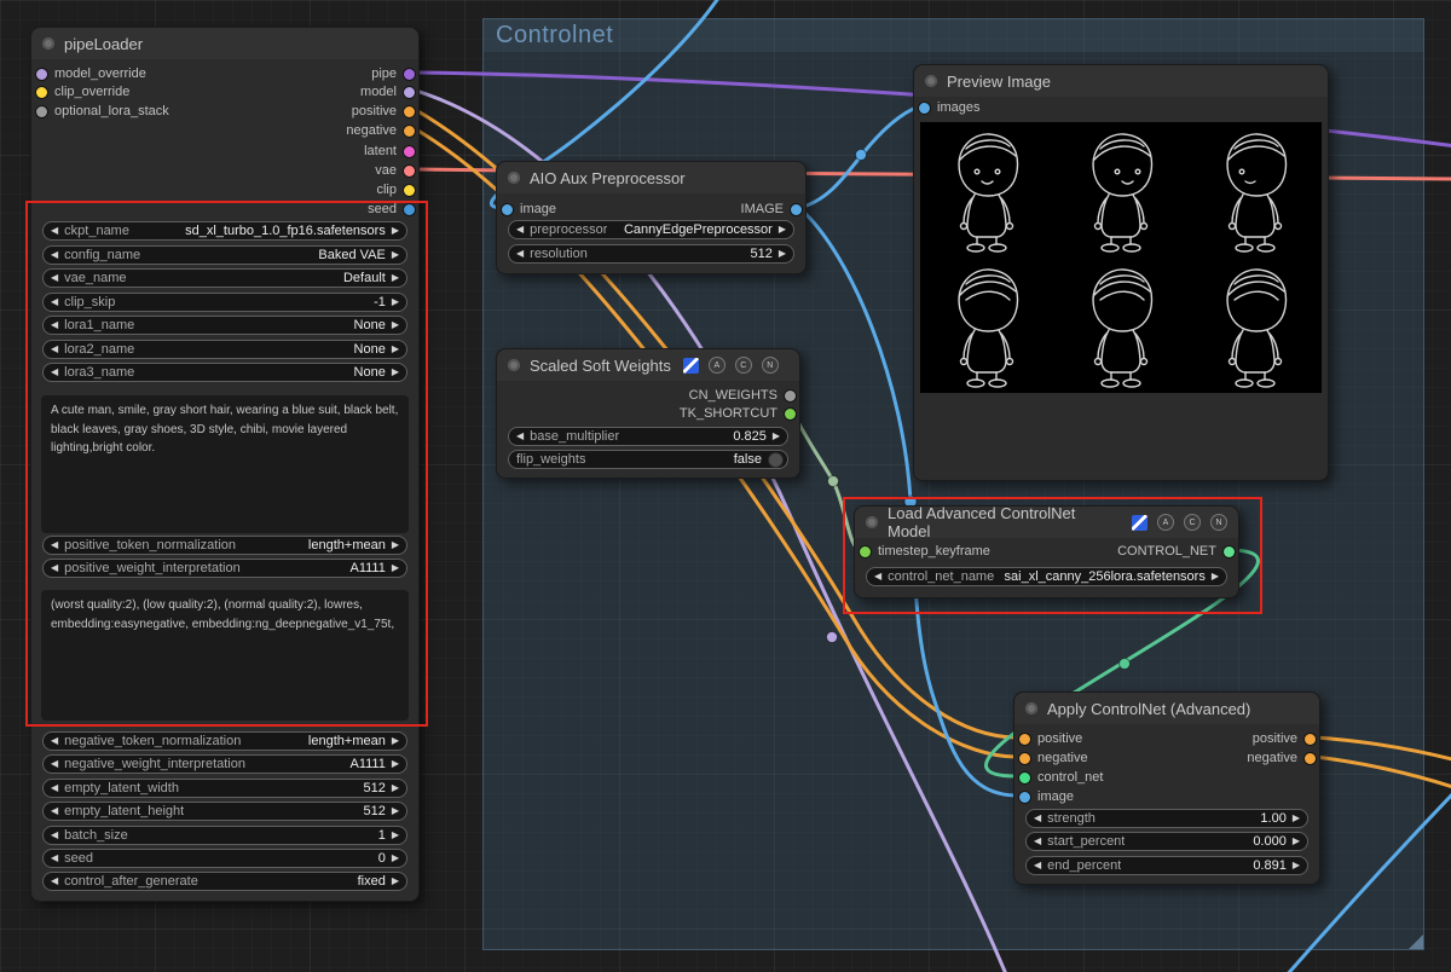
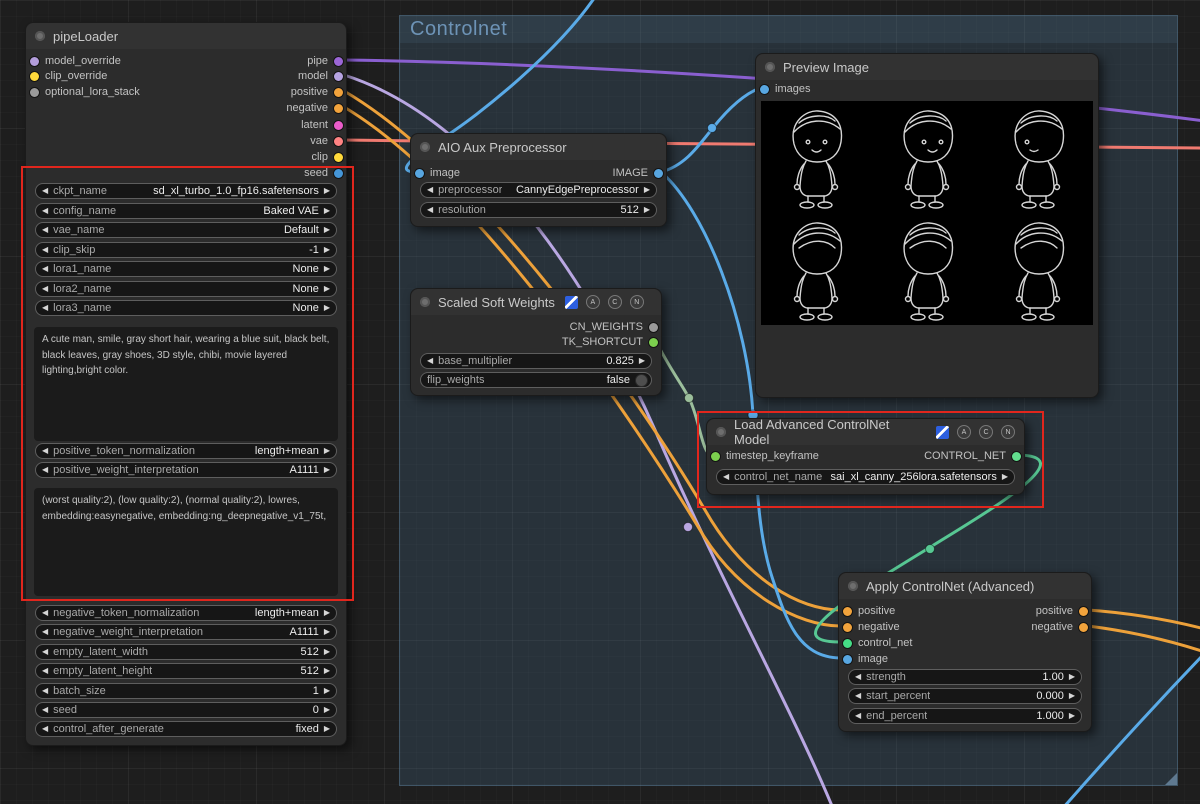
  Controlnet
  pipeLoader
  model_override
  clip_override
  optional_lora_stack
  pipe
  model
  positive
  negative
  latent
  vae
  clip
  seed
  ◀
  ckpt_name
  sd_xl_turbo_1.0_fp16.safetensors
  ▶
  ◀
  config_name
  Baked VAE
  ▶
  ◀
  vae_name
  Default
  ▶
  ◀
  clip_skip
  -1
  ▶
  ◀
  lora1_name
  None
  ▶
  ◀
  lora2_name
  None
  ▶
  ◀
  lora3_name
  None
  ▶
  A cute man, smile, gray short hair, wearing a blue suit, black belt, black leaves, gray shoes, 3D style, chibi, movie layered lighting,bright color.
  ◀
  positive_token_normalization
  length+mean
  ▶
  ◀
  positive_weight_interpretation
  A1111
  ▶
  (worst quality:2), (low quality:2), (normal quality:2), lowres, embedding:easynegative, embedding:ng_deepnegative_v1_75t,
  ◀
  negative_token_normalization
  length+mean
  ▶
  ◀
  negative_weight_interpretation
  A1111
  ▶
  ◀
  empty_latent_width
  512
  ▶
  ◀
  empty_latent_height
  512
  ▶
  ◀
  batch_size
  1
  ▶
  ◀
  seed
  0
  ▶
  ◀
  control_after_generate
  fixed
  ▶
  AIO Aux Preprocessor
  image
  IMAGE
  ◀
  preprocessor
  CannyEdgePreprocessor
  ▶
  ◀
  resolution
  512
  ▶
  Scaled Soft Weights
  CN_WEIGHTS
  TK_SHORTCUT
  ◀
  base_multiplier
  0.825
  ▶
  flip_weights
  false
  Preview Image
  images
  Load Advanced ControlNet Model
  timestep_keyframe
  CONTROL_NET
  ◀
  control_net_name
  sai_xl_canny_256lora.safetensors
  ▶
  Apply ControlNet (Advanced)
  positive
  negative
  control_net
  image
  positive
  negative
  ◀
  strength
  1.00
  ▶
  ◀
  start_percent
  0.000
  ▶
  ◀
  end_percent
- 0.891
+ 1.000
  ▶
